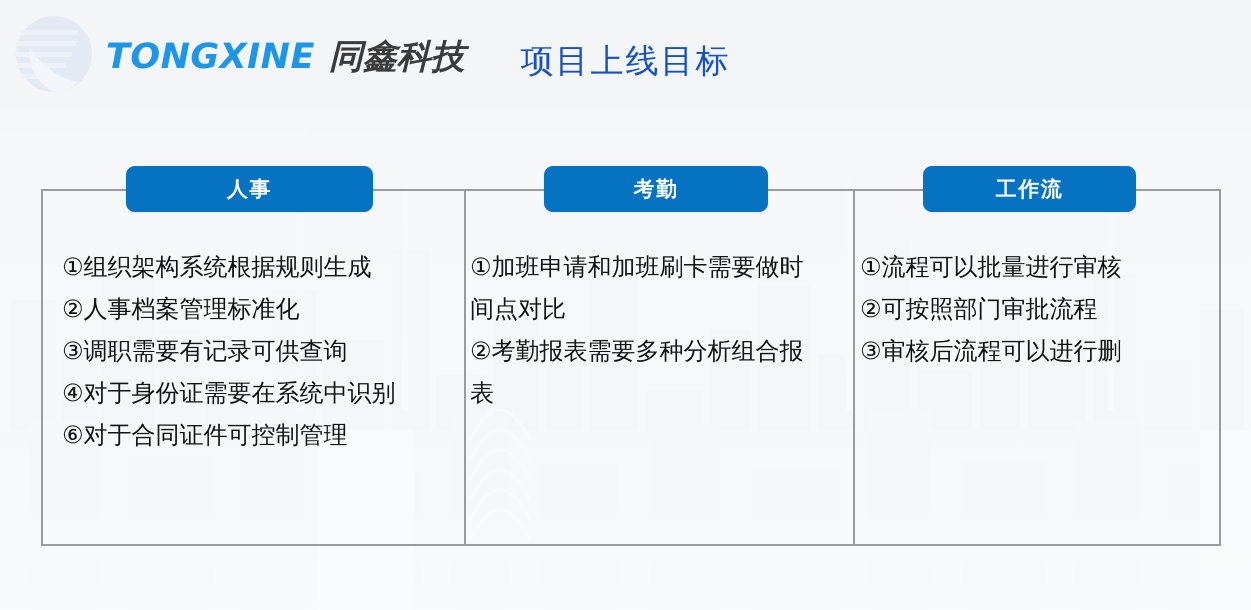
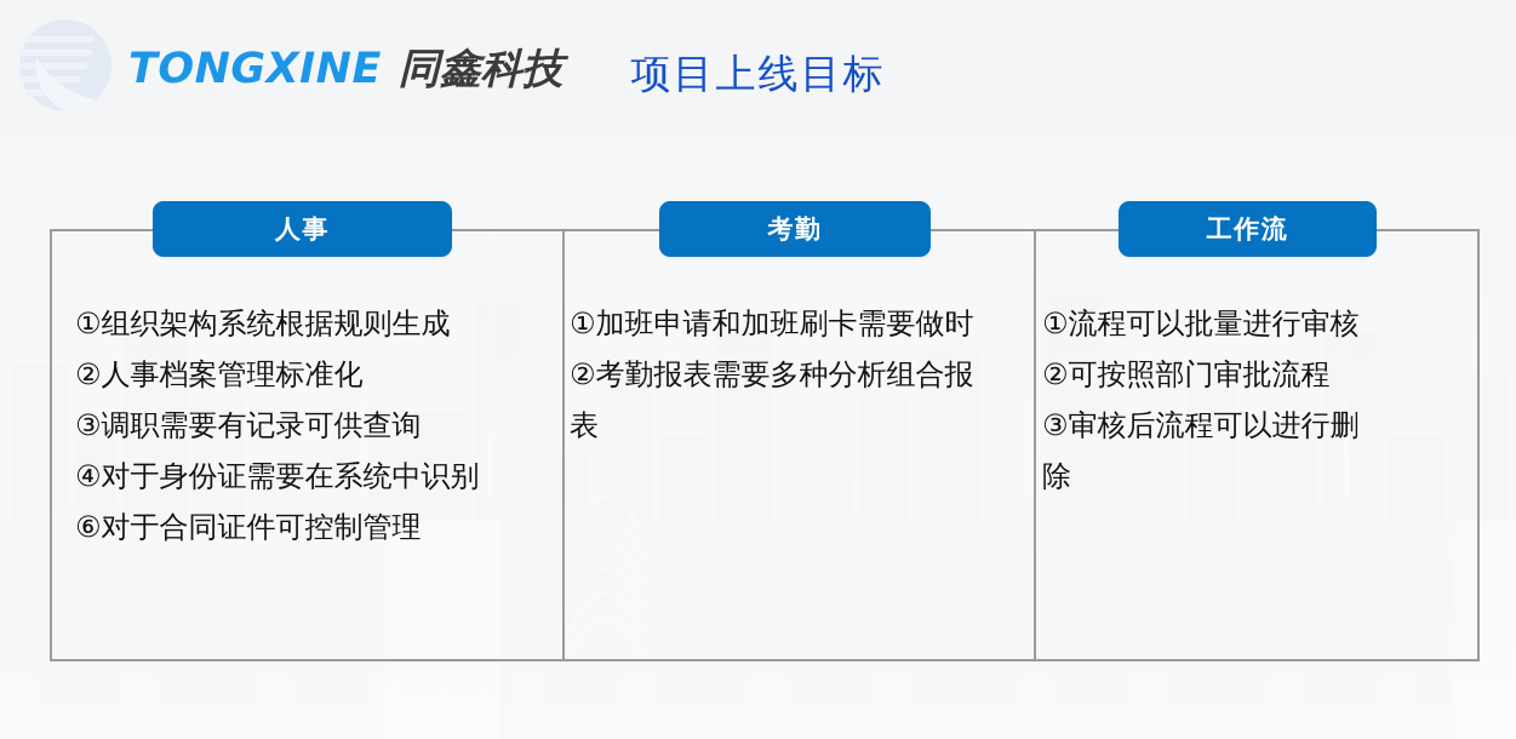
  TONGXINE
  同鑫科技
  项目上线目标
  人事
  ①组织架构系统根据规则生成
  ②人事档案管理标准化
  ③调职需要有记录可供查询
  ④对于身份证需要在系统中识别
  ⑥对于合同证件可控制管理
  考勤
  ①加班申请和加班刷卡需要做时
- 间点对比
  ②考勤报表需要多种分析组合报
  表
  工作流
  ①流程可以批量进行审核
  ②可按照部门审批流程
  ③审核后流程可以进行删
+ 除
